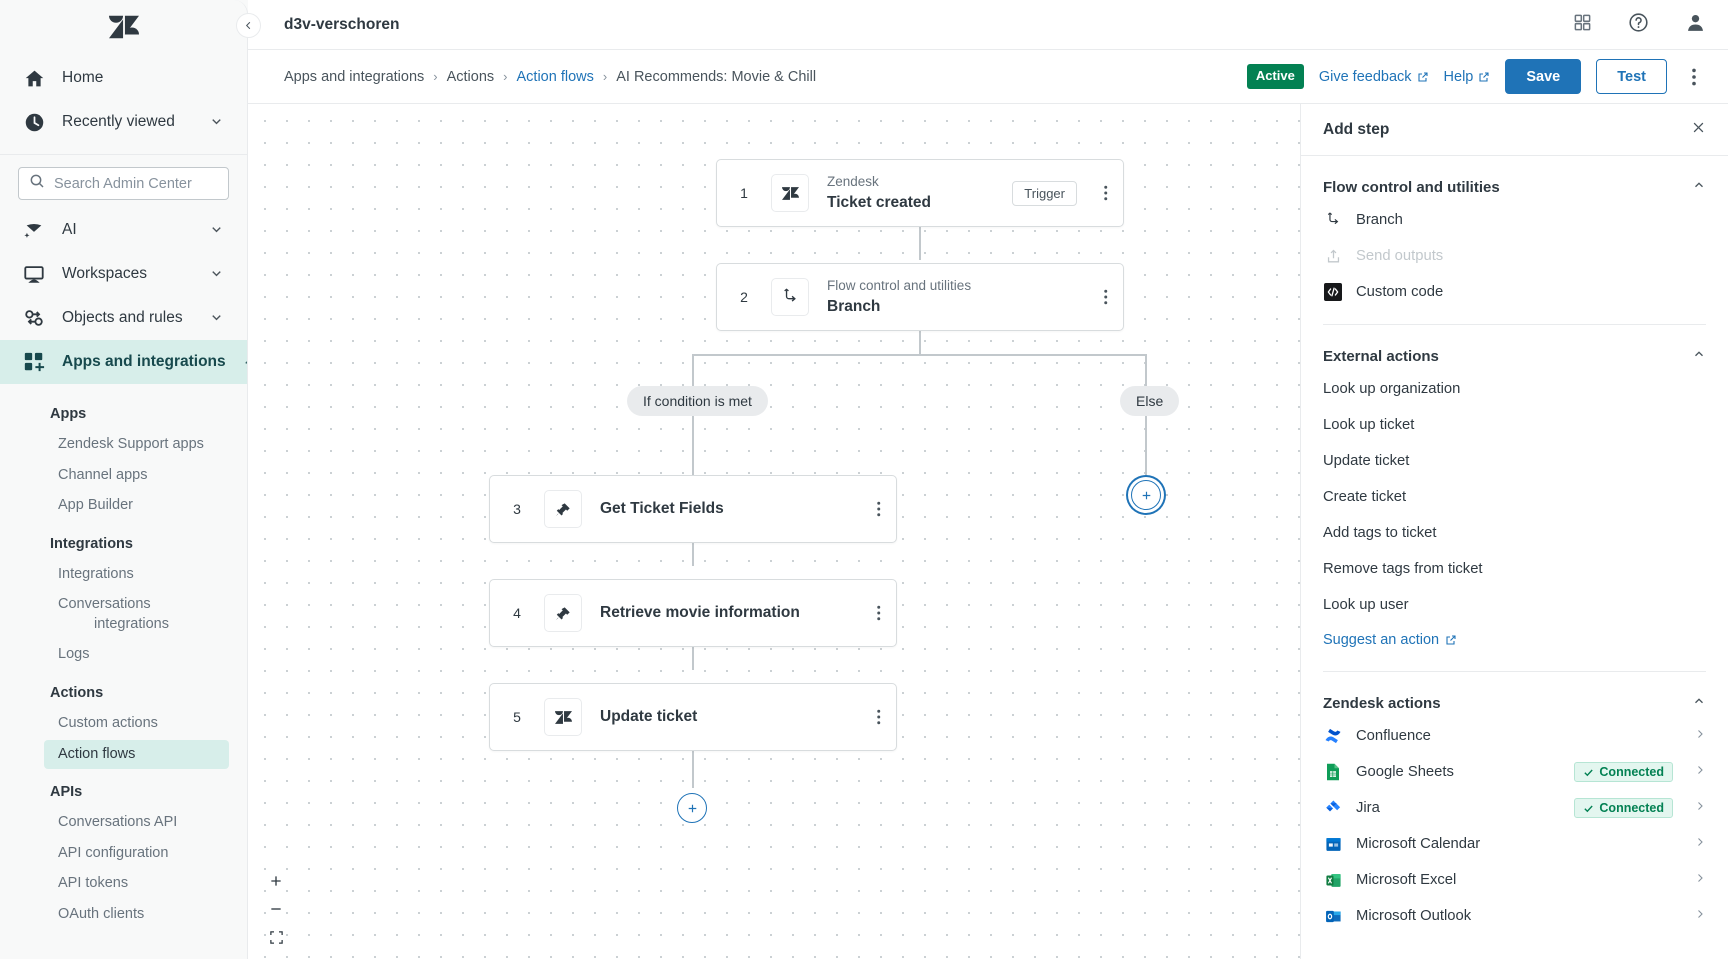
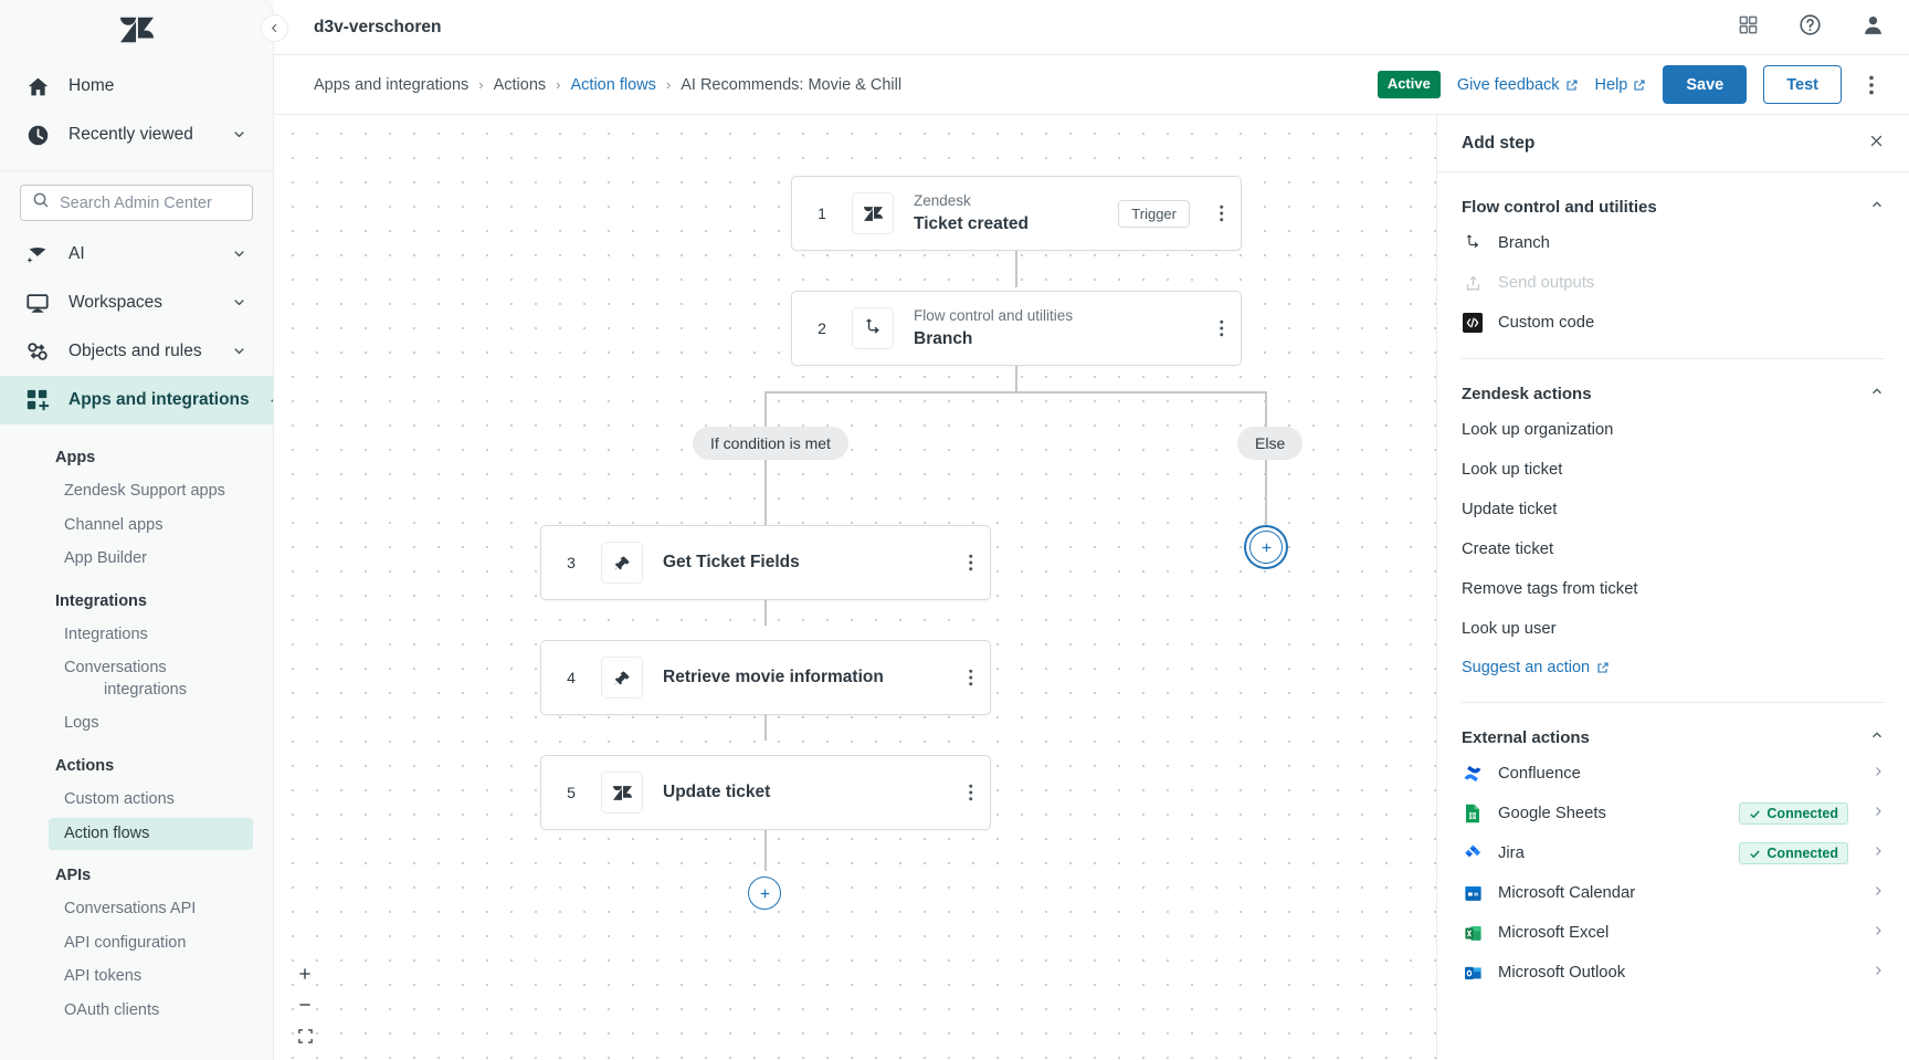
  Home
  Recently viewed
  Search Admin Center
  AI
  Workspaces
  Objects and rules
  Apps and integrations
  Apps
  Zendesk Support apps
  Channel apps
  App Builder
  Integrations
  Integrations
  Conversations integrations
  Logs
  Actions
  Custom actions
  Action flows
  APIs
  Conversations API
  API configuration
  API tokens
  OAuth clients
  d3v-verschoren
  Apps and integrations
  ›
  Actions
  ›
  Action flows
  ›
  AI Recommends: Movie & Chill
  Active
  Give feedback
  Help
  Save
  Test
  1
  Zendesk
  Ticket created
  Trigger
  2
  Flow control and utilities
  Branch
  If condition is met
  Else
  3
  Get Ticket Fields
  4
  Retrieve movie information
  5
  Update ticket
  Add step
  Flow control and utilities
  Branch
  Send outputs
  Custom code
- External actions
+ Zendesk actions
  Look up organization
  Look up ticket
  Update ticket
  Create ticket
- Add tags to ticket
  Remove tags from ticket
  Look up user
  Suggest an action
- Zendesk actions
+ External actions
  Confluence
  Google Sheets
  Connected
  Jira
  Connected
  Microsoft Calendar
  Microsoft Excel
  Microsoft Outlook
